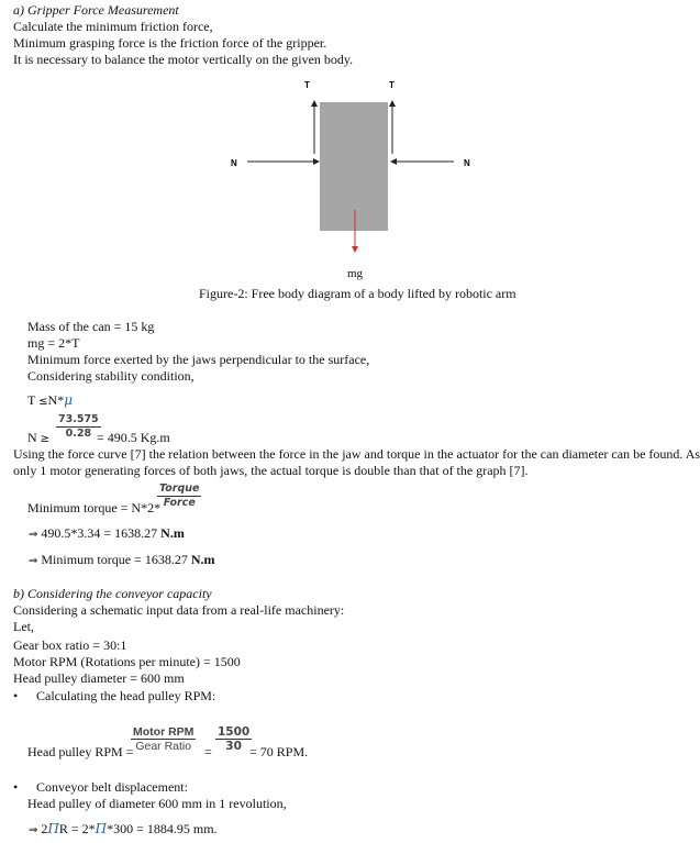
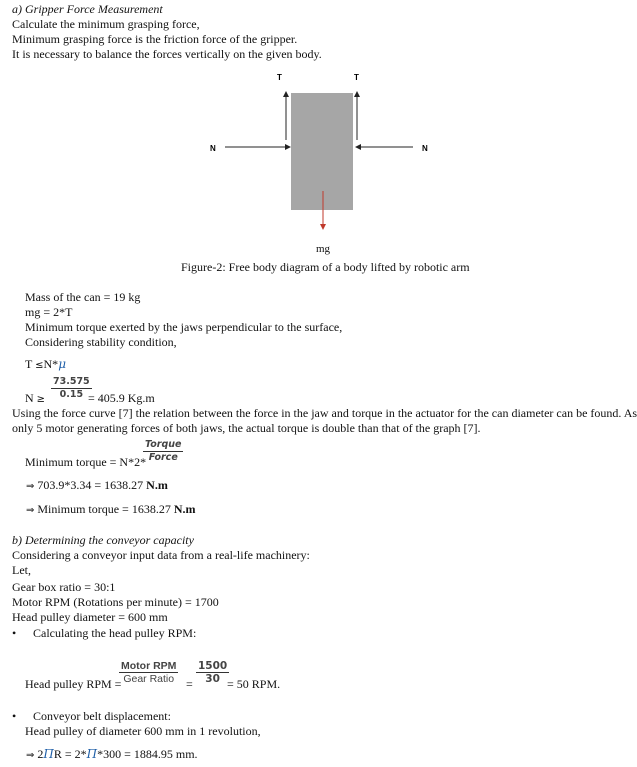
  a) Gripper Force Measurement
- Calculate the minimum friction force,
+ Calculate the minimum grasping force,
  Minimum grasping force is the friction force of the gripper.
- It is necessary to balance the motor vertically on the given body.
+ It is necessary to balance the forces vertically on the given body.
  T
  T
  N
  N
  mg
  Figure-2: Free body diagram of a body lifted by robotic arm
- Mass of the can = 15 kg
+ Mass of the can = 19 kg
  mg = 2*T
- Minimum force exerted by the jaws perpendicular to the surface,
+ Minimum torque exerted by the jaws perpendicular to the surface,
  Considering stability condition,
  T ≤N*μ
  N ≥
  73.575
- 0.28
+ 0.15
- = 490.5 Kg.m
+ = 405.9 Kg.m
  Using the force curve [7] the relation between the force in the jaw and torque in the actuator for the can diameter can be found. As
- only 1 motor generating forces of both jaws, the actual torque is double than that of the graph [7].
+ only 5 motor generating forces of both jaws, the actual torque is double than that of the graph [7].
  Minimum torque = N*2*
  Torque
  Force
- ⇒ 490.5*3.34 = 1638.27 N.m
+ ⇒ 703.9*3.34 = 1638.27 N.m
  ⇒ Minimum torque = 1638.27 N.m
- b) Considering the conveyor capacity
+ b) Determining the conveyor capacity
- Considering a schematic input data from a real-life machinery:
+ Considering a conveyor input data from a real-life machinery:
  Let,
  Gear box ratio = 30:1
- Motor RPM (Rotations per minute) = 1500
+ Motor RPM (Rotations per minute) = 1700
  Head pulley diameter = 600 mm
  • Calculating the head pulley RPM:
  Head pulley RPM =
  Motor RPM
  Gear Ratio
  =
  1500
  30
- = 70 RPM.
+ = 50 RPM.
  • Conveyor belt displacement:
  Head pulley of diameter 600 mm in 1 revolution,
  ⇒ 2ΠR = 2*Π*300 = 1884.95 mm.
